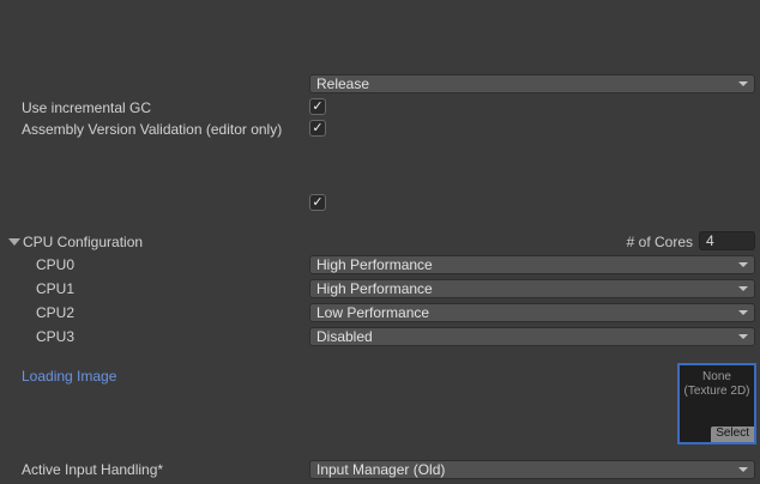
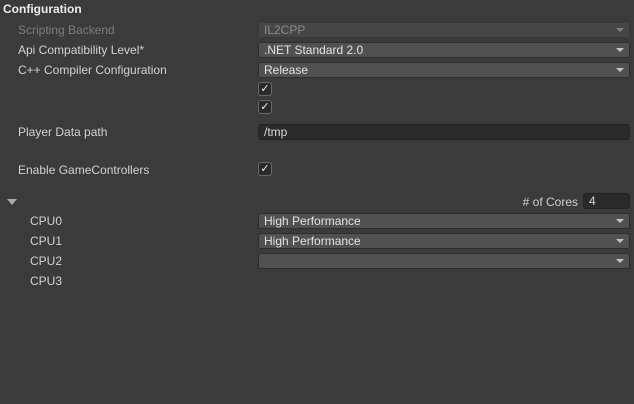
+ Configuration
+ Scripting Backend
+ IL2CPP
+ Api Compatibility Level*
+ .NET Standard 2.0
+ C++ Compiler Configuration
  Release
- Use incremental GC
  ✓
- Assembly Version Validation (editor only)
  ✓
+ Player Data path
+ /tmp
+ Enable GameControllers
  ✓
- CPU Configuration
  # of Cores
  4
  CPU0
  High Performance
  CPU1
  High Performance
  CPU2
- Low Performance
  CPU3
- Disabled
- Loading Image
- None
- (Texture 2D)
- Select
- Active Input Handling*
- Input Manager (Old)
